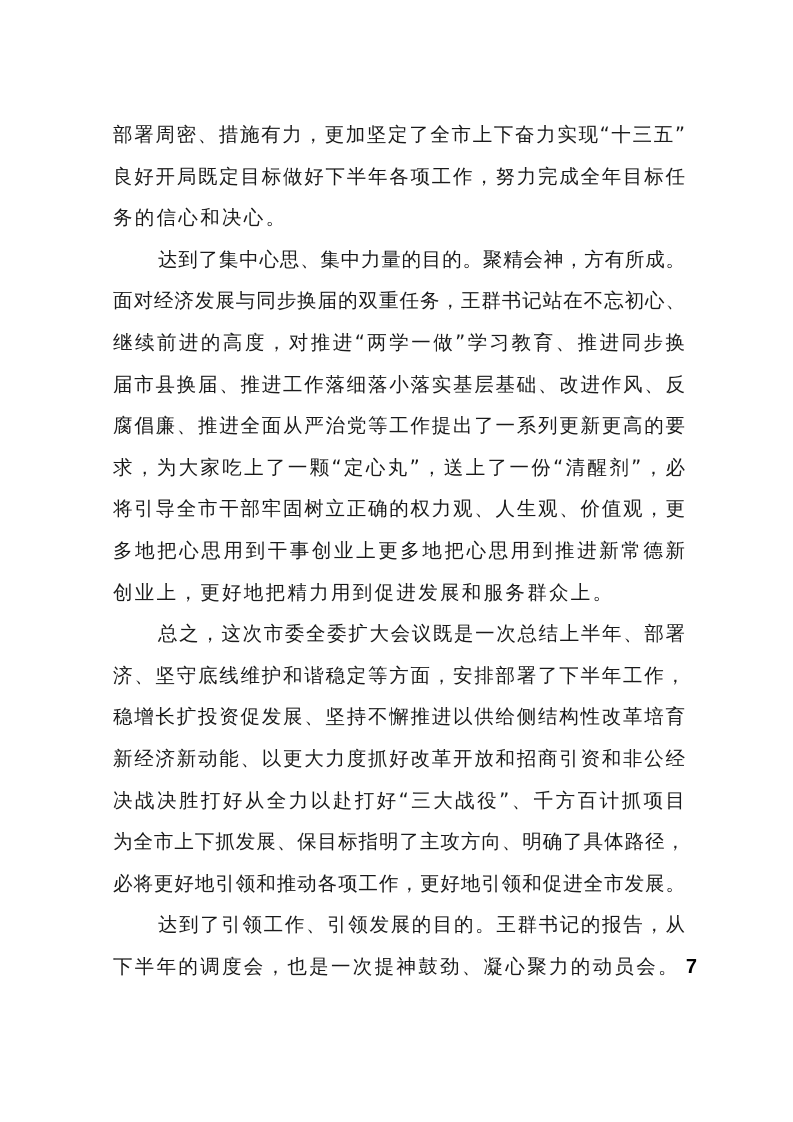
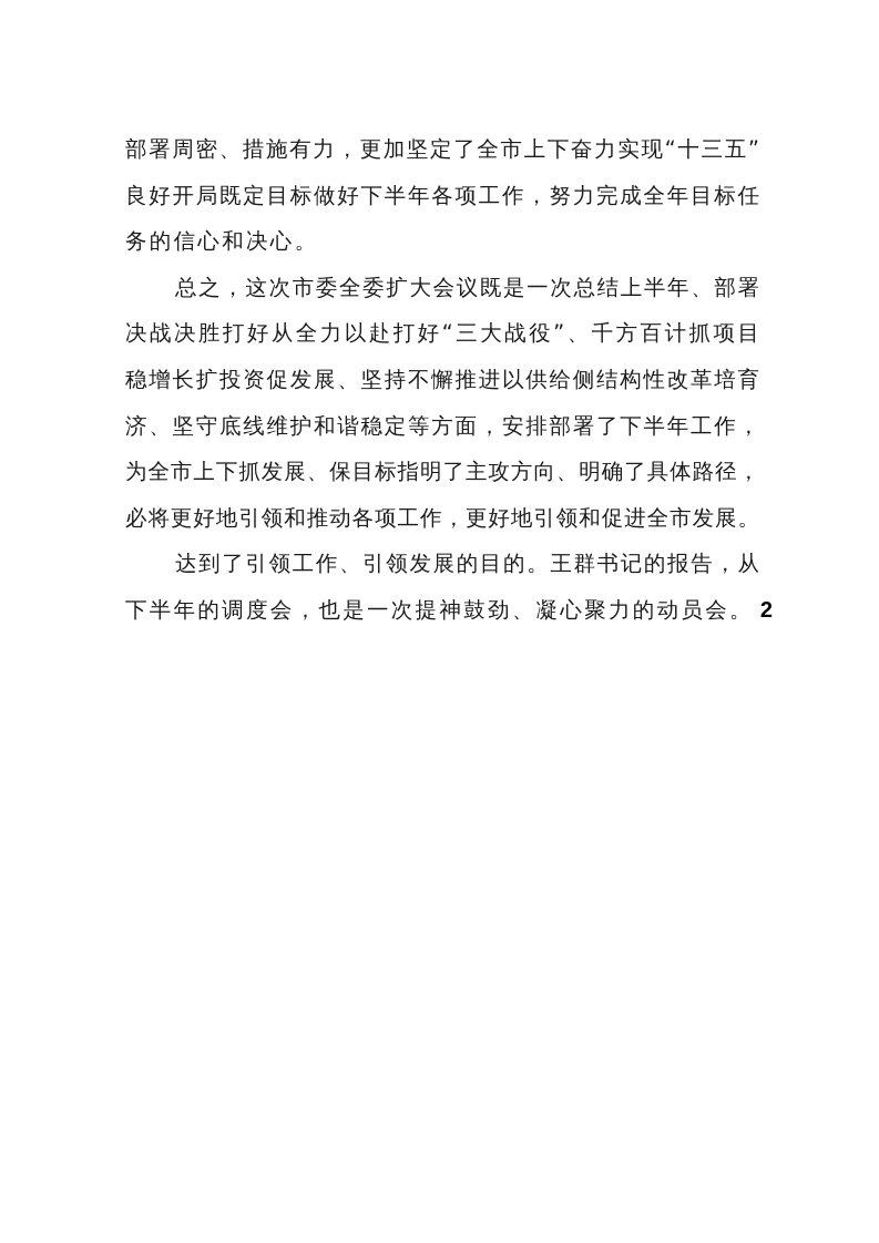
  部署周密、措施有力，更加坚定了全市上下奋力实现“十三五”
  良好开局既定目标做好下半年各项工作，努力完成全年目标任
  务的信心和决心。
- 达到了集中心思、集中力量的目的。聚精会神，方有所成。
- 面对经济发展与同步换届的双重任务，王群书记站在不忘初心、
- 继续前进的高度，对推进“两学一做”学习教育、推进同步换
- 届市县换届、推进工作落细落小落实基层基础、改进作风、反
- 腐倡廉、推进全面从严治党等工作提出了一系列更新更高的要
- 求，为大家吃上了一颗“定心丸”，送上了一份“清醒剂”，必
- 将引导全市干部牢固树立正确的权力观、人生观、价值观，更
- 多地把心思用到干事创业上更多地把心思用到推进新常德新
- 创业上，更好地把精力用到促进发展和服务群众上。
  总之，这次市委全委扩大会议既是一次总结上半年、部署
- 济、坚守底线维护和谐稳定等方面，安排部署了下半年工作，
+ 决战决胜打好从全力以赴打好“三大战役”、千方百计抓项目
  稳增长扩投资促发展、坚持不懈推进以供给侧结构性改革培育
- 新经济新动能、以更大力度抓好改革开放和招商引资和非公经
- 决战决胜打好从全力以赴打好“三大战役”、千方百计抓项目
+ 济、坚守底线维护和谐稳定等方面，安排部署了下半年工作，
  为全市上下抓发展、保目标指明了主攻方向、明确了具体路径，
  必将更好地引领和推动各项工作，更好地引领和促进全市发展。
  达到了引领工作、引领发展的目的。王群书记的报告，从
- 下半年的调度会，也是一次提神鼓劲、凝心聚力的动员会。 7
+ 下半年的调度会，也是一次提神鼓劲、凝心聚力的动员会。 2
